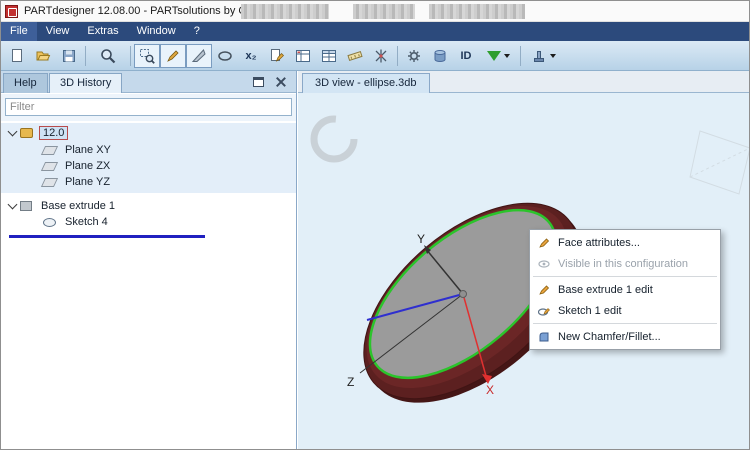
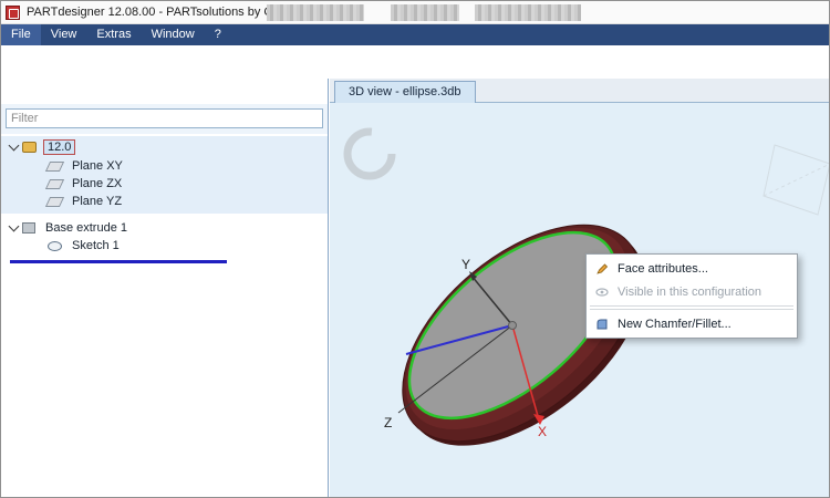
  PARTdesigner 12.08.00 - PARTsolutions by
  File
  View
  Extras
  Window
  ?
- x₂
- ID
- Help
- 3D History
  Filter
  12.0
  Plane XY
  Plane ZX
  Plane YZ
  Base extrude 1
- Sketch 4
+ Sketch 1
  3D view - ellipse.3db
  Y
  X
  Z
  Face attributes...
  Visible in this configuration
- Base extrude 1 edit
- Sketch 1 edit
  New Chamfer/Fillet...
